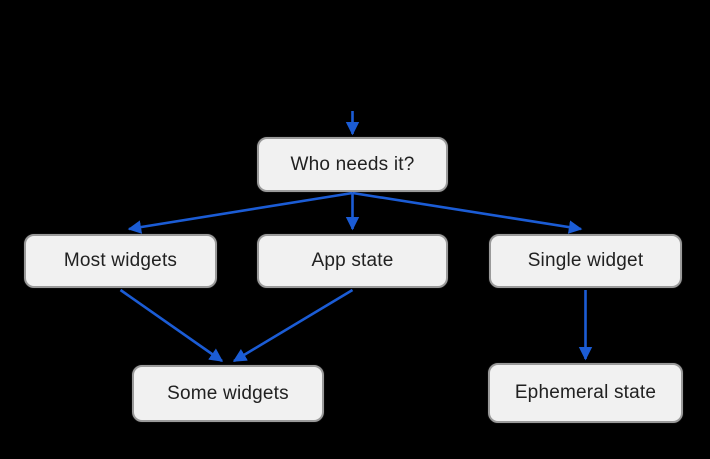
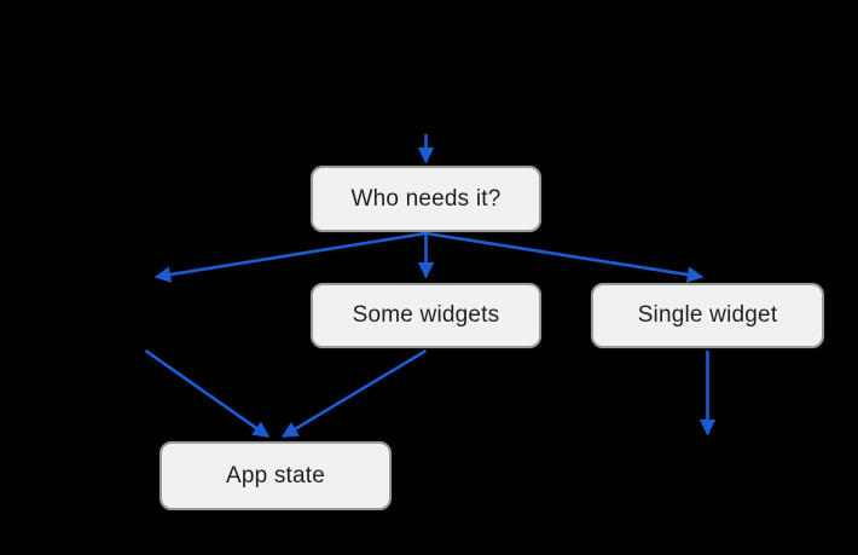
  Who needs it?
- Most widgets
- App state
+ Some widgets
  Single widget
- Some widgets
+ App state
- Ephemeral state
